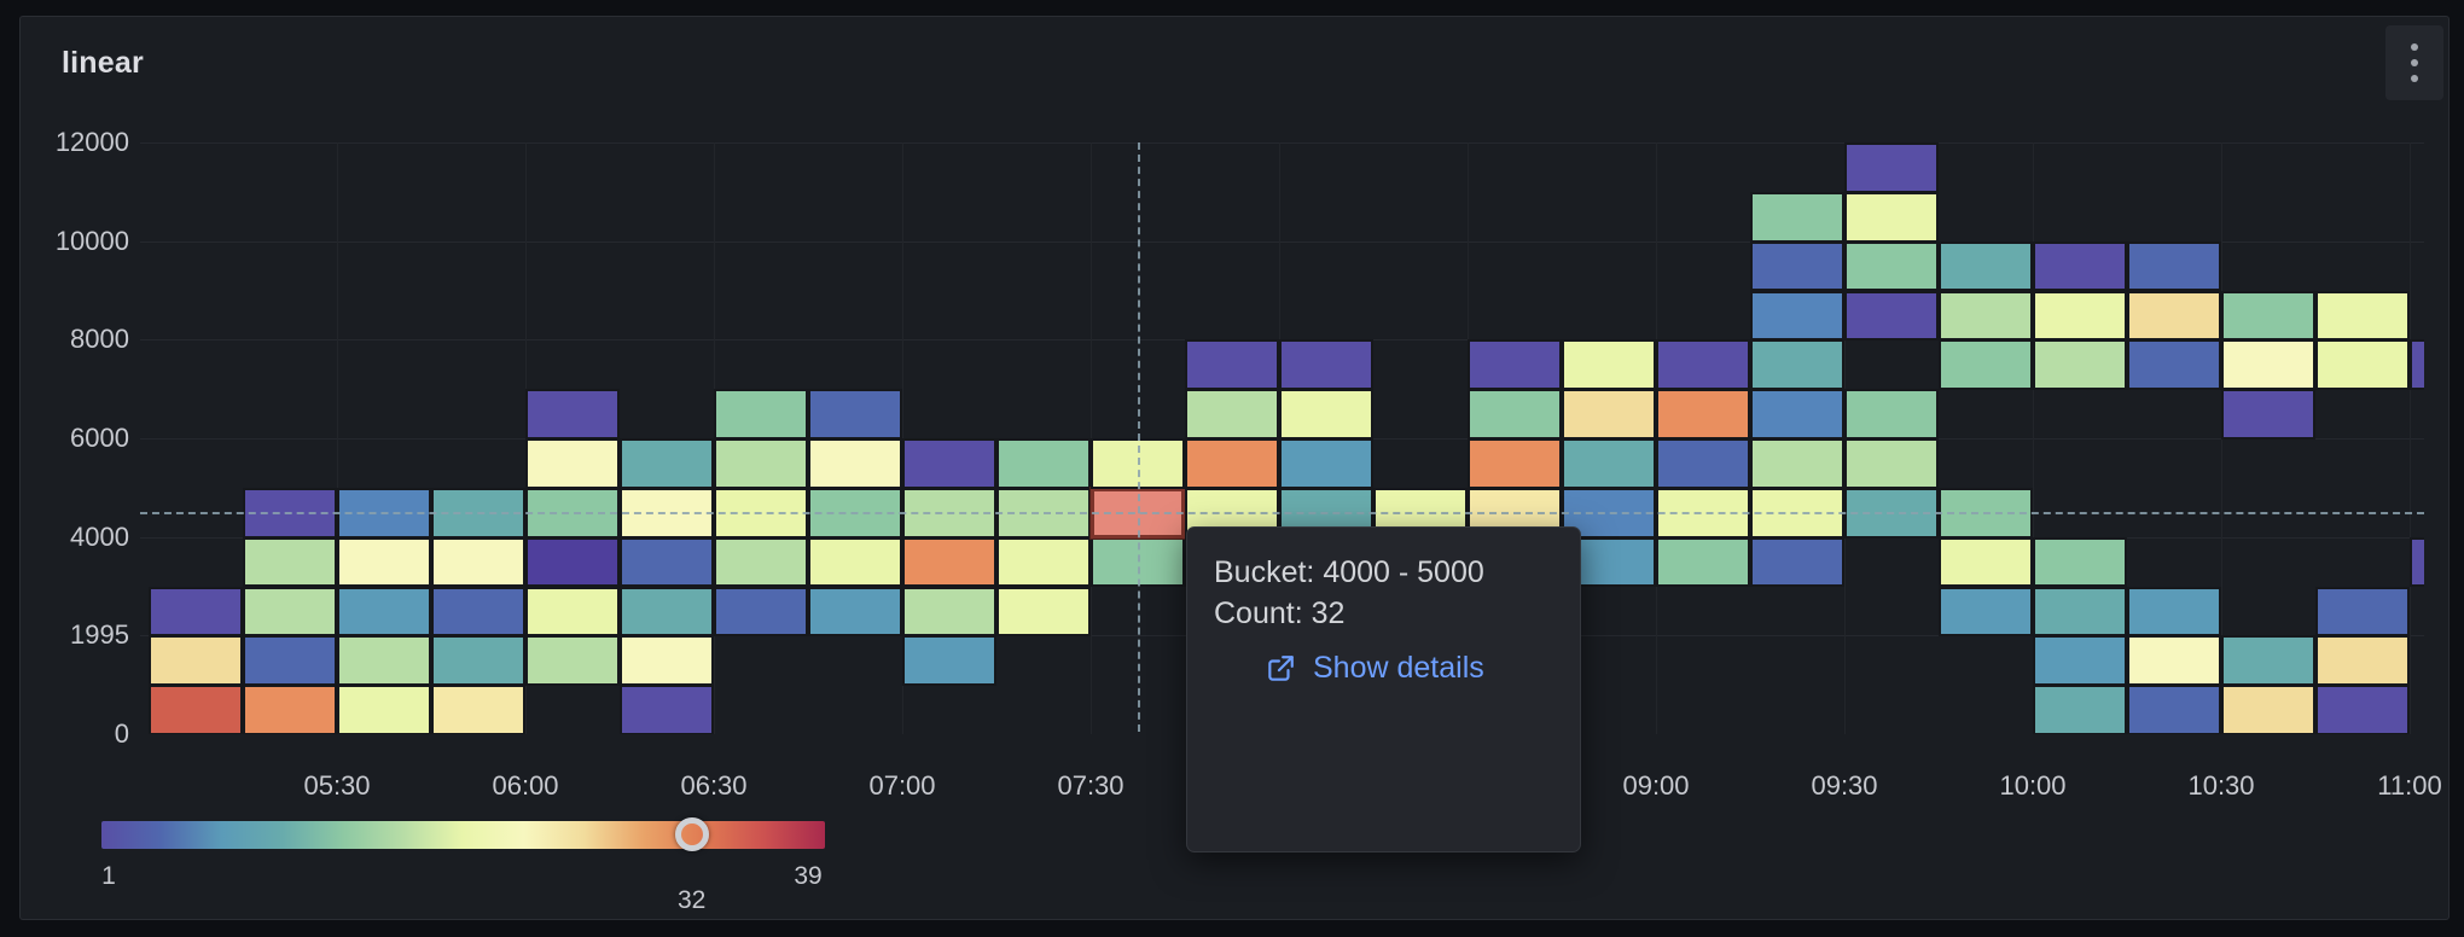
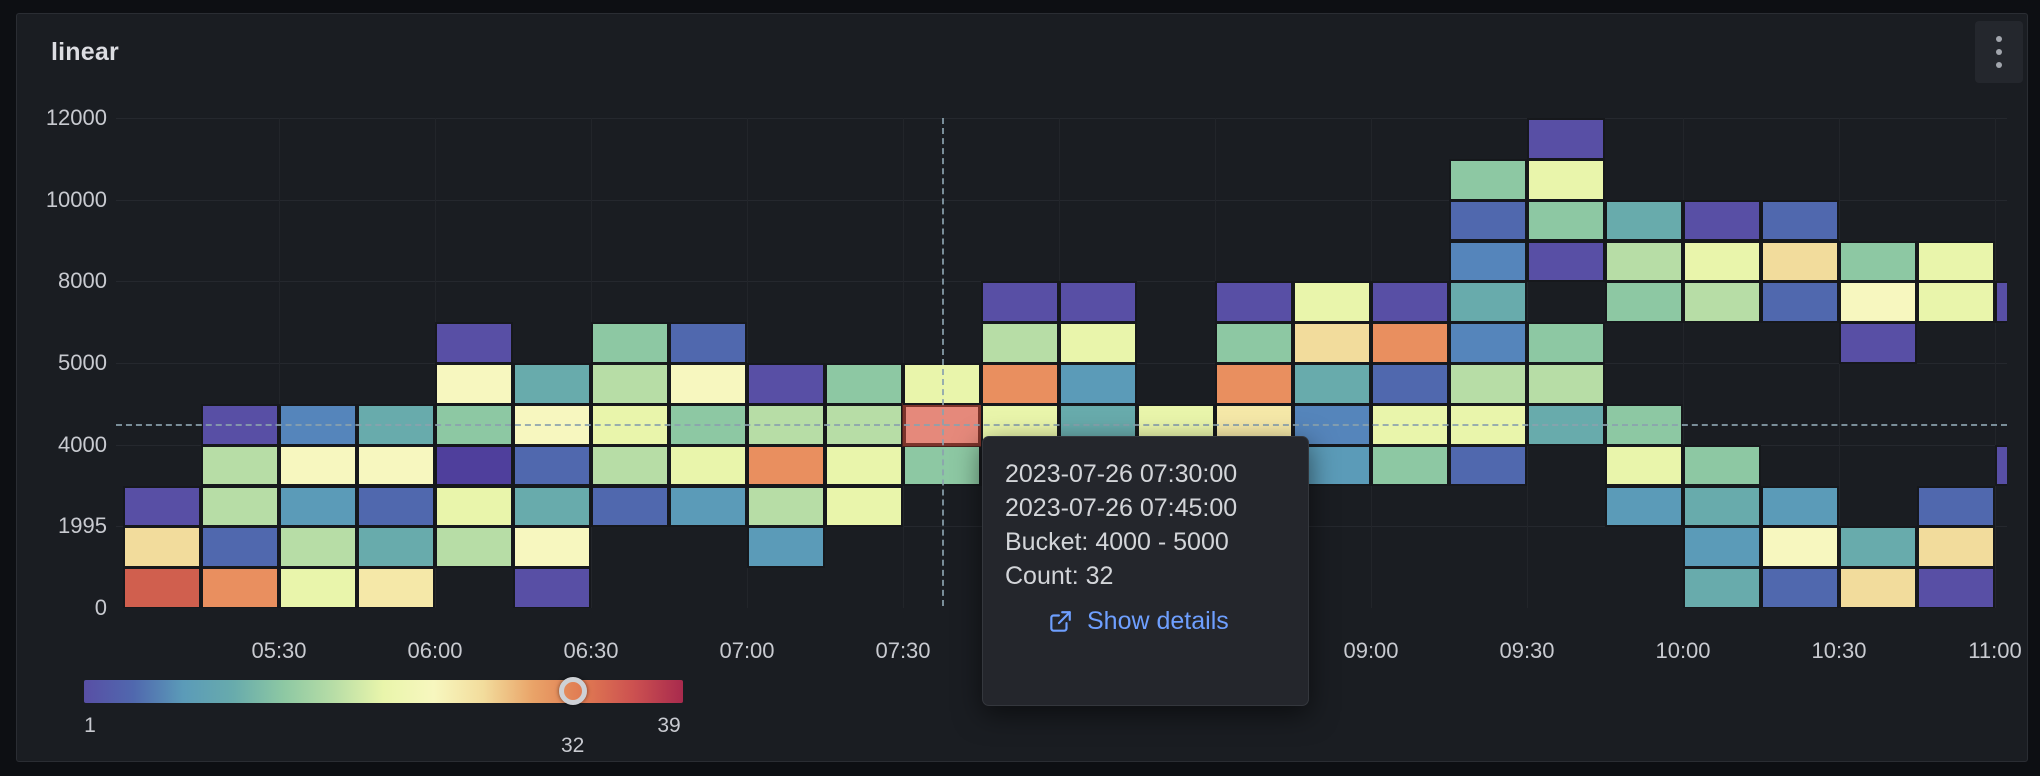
  linear
  12000
  10000
  8000
- 6000
+ 5000
  4000
  1995
  0
  05:30
  06:00
  06:30
  07:00
  07:30
  09:00
  09:30
  10:00
  10:30
  11:00
  1
  39
  32
+ 2023-07-26 07:30:00
+ 2023-07-26 07:45:00
  Bucket: 4000 - 5000
  Count: 32
  Show details
